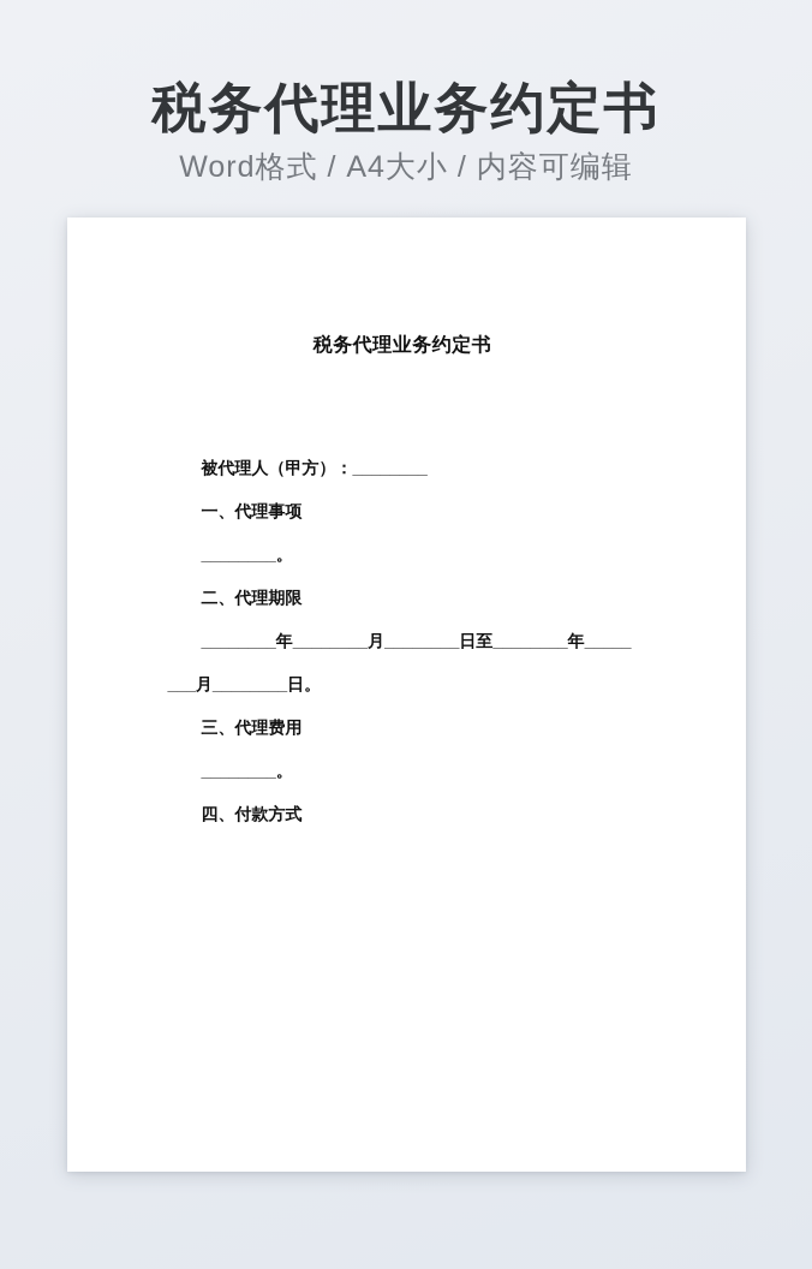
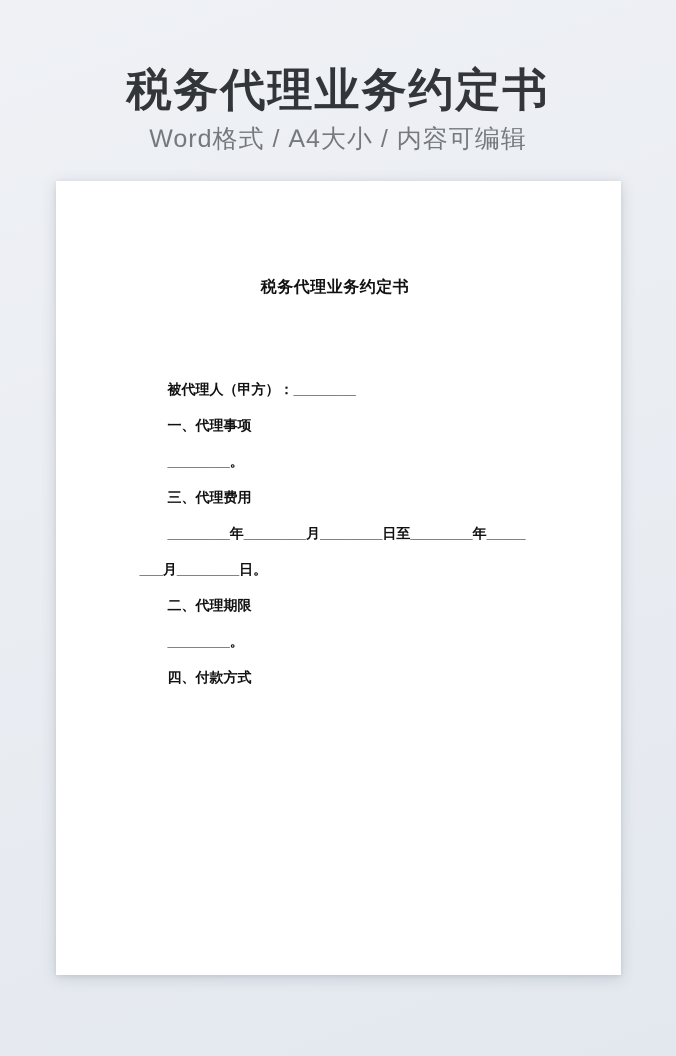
  税务代理业务约定书
  Word格式 / A4大小 / 内容可编辑
  税务代理业务约定书
  被代理人（甲方）：________
  一、代理事项
  ________。
- 二、代理期限
+ 三、代理费用
  ________年________月________日至________年________月________日。
- 三、代理费用
+ 二、代理期限
  ________。
  四、付款方式
